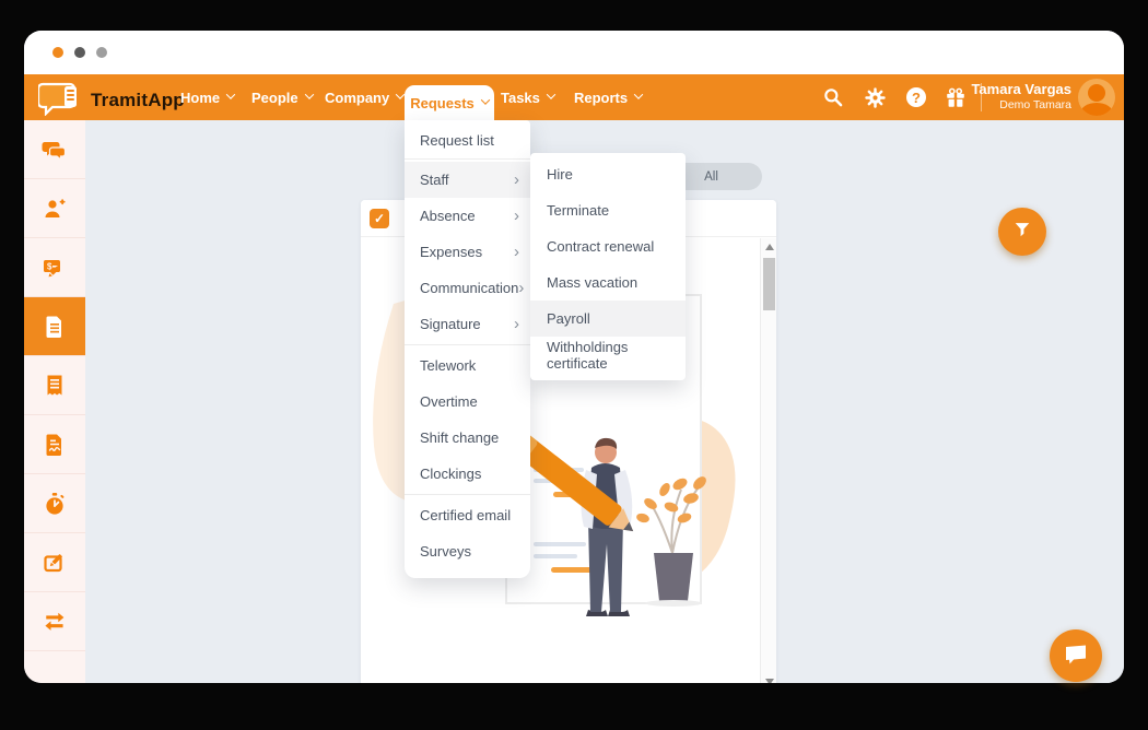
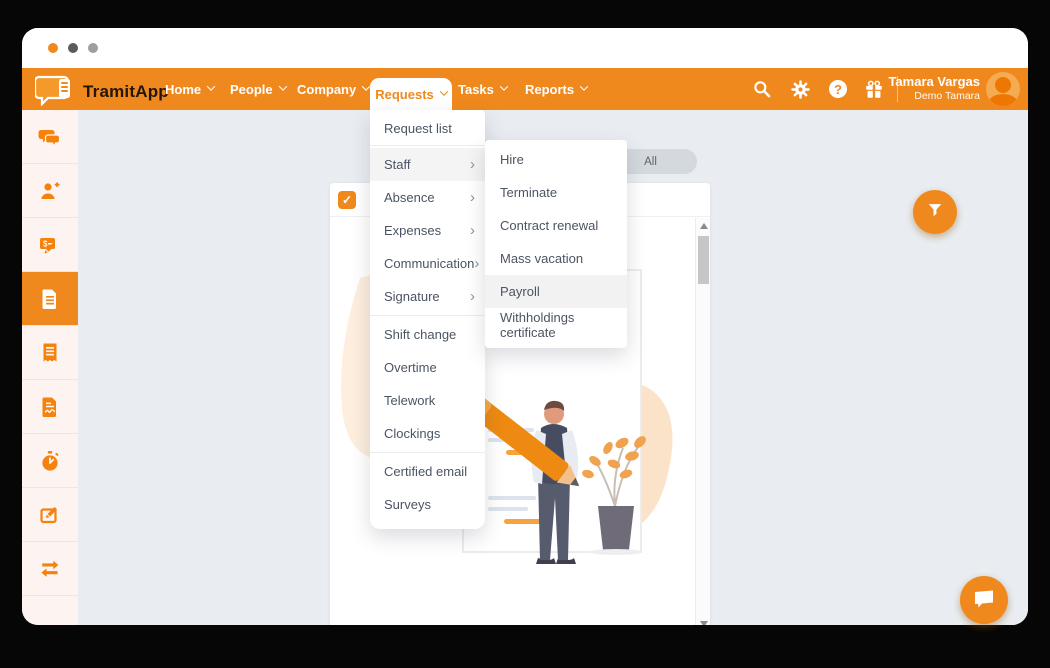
  TramitApp
  Home
  People
  Company
  Requests
  Tasks
  Reports
  ?
  Tamara Vargas
  Demo Tamara
  $
  All
  ✓
  Request list
  Staff
  ›
  Absence
  ›
  Expenses
  ›
  Communication
  ›
  Signature
  ›
- Telework
+ Shift change
  Overtime
- Shift change
+ Telework
  Clockings
  Certified email
  Surveys
  Hire
  Terminate
  Contract renewal
  Mass vacation
  Payroll
  Withholdings certificate
